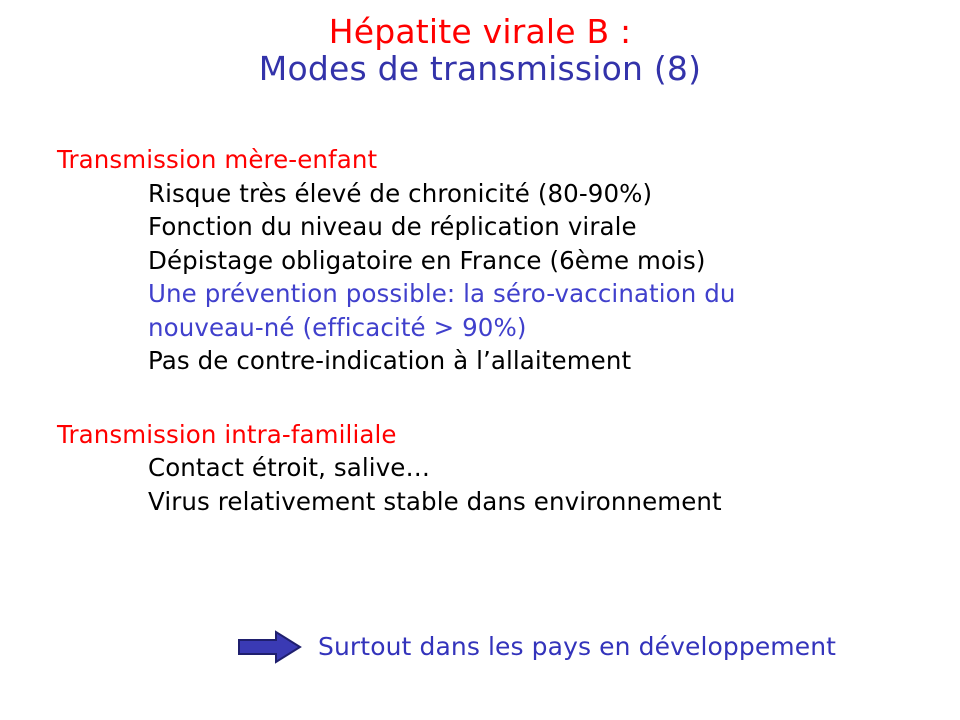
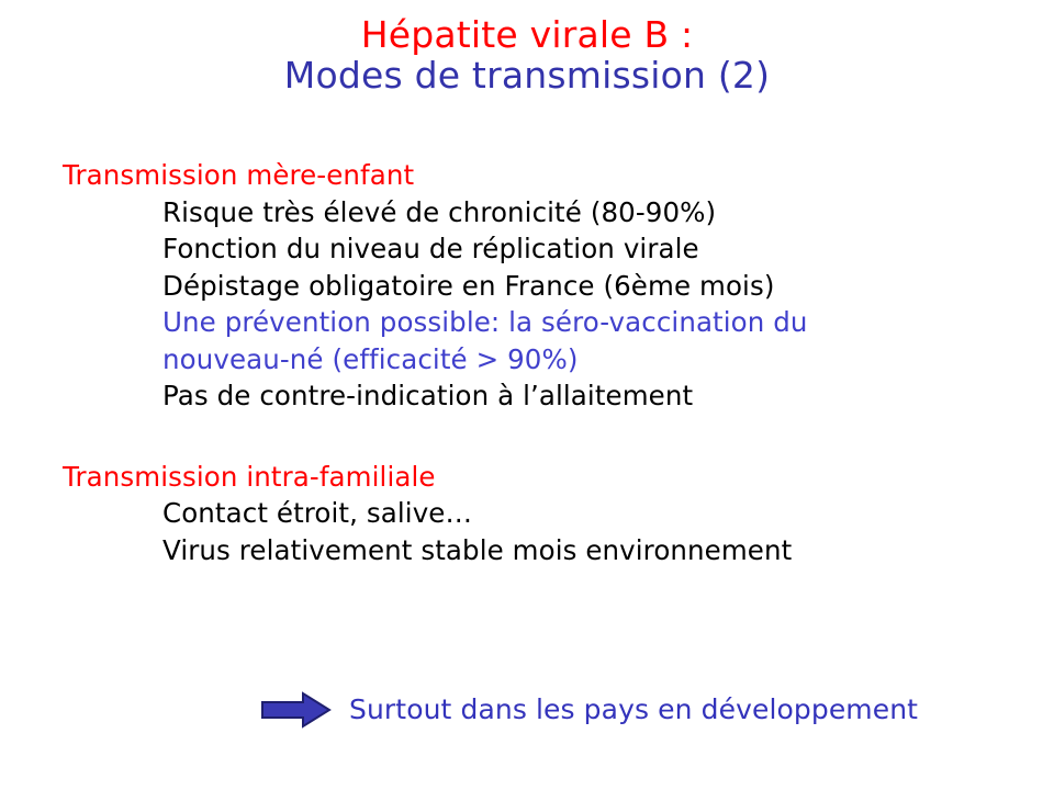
  Hépatite virale B :
- Modes de transmission (8)
+ Modes de transmission (2)
  Transmission mère-enfant
  Risque très élevé de chronicité (80-90%)
  Fonction du niveau de réplication virale
  Dépistage obligatoire en France (6ème mois)
  Une prévention possible: la séro-vaccination du
  nouveau-né (efficacité > 90%)
  Pas de contre-indication à l’allaitement
  Transmission intra-familiale
  Contact étroit, salive…
- Virus relativement stable dans environnement
+ Virus relativement stable mois environnement
  Surtout dans les pays en développement
